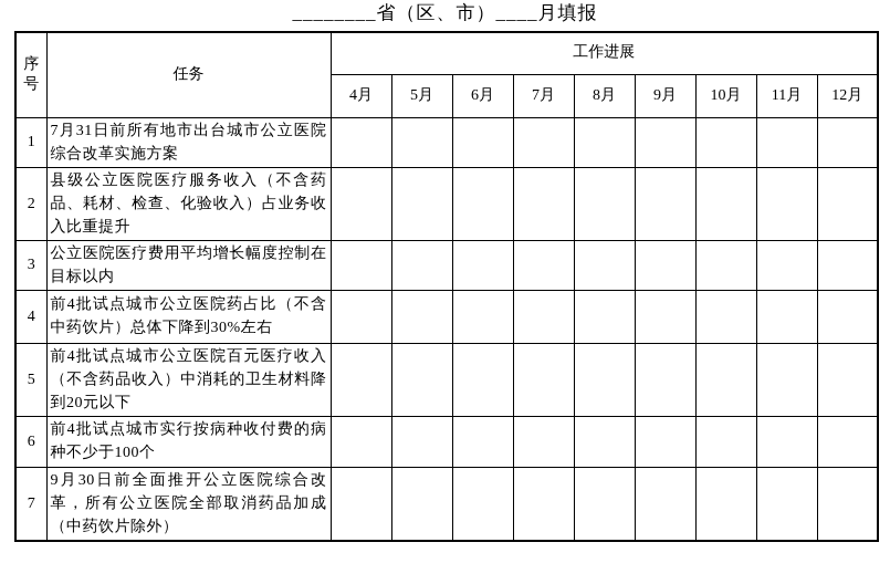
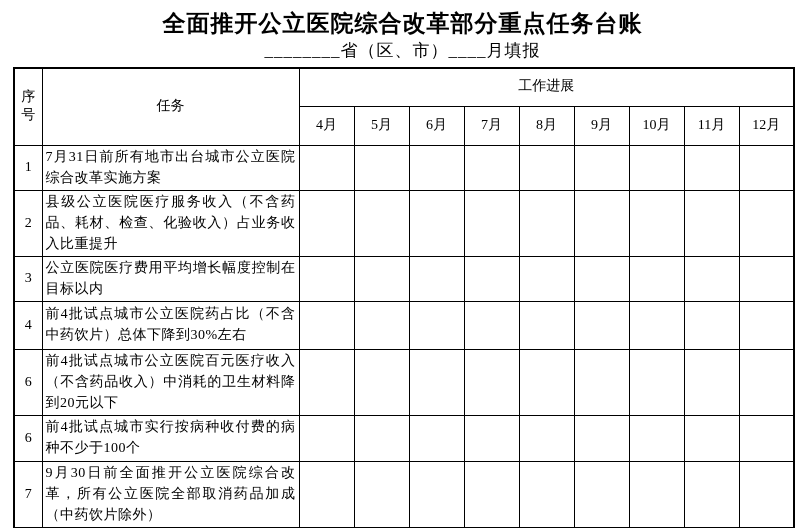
+ 全面推开公立医院综合改革部分重点任务台账
  ________省（区、市）____月填报
  序号	任务	工作进展
  4月	5月	6月	7月	8月	9月	10月	11月	12月
  1	7月31日前所有地市出台城市公立医院综合改革实施方案
  2	县级公立医院医疗服务收入（不含药品、耗材、检查、化验收入）占业务收入比重提升
  3	公立医院医疗费用平均增长幅度控制在目标以内
  4	前4批试点城市公立医院药占比（不含中药饮片）总体下降到30%左右
- 5	前4批试点城市公立医院百元医疗收入（不含药品收入）中消耗的卫生材料降到20元以下
+ 6	前4批试点城市公立医院百元医疗收入（不含药品收入）中消耗的卫生材料降到20元以下
  6	前4批试点城市实行按病种收付费的病种不少于100个
  7	9月30日前全面推开公立医院综合改革，所有公立医院全部取消药品加成（中药饮片除外）
